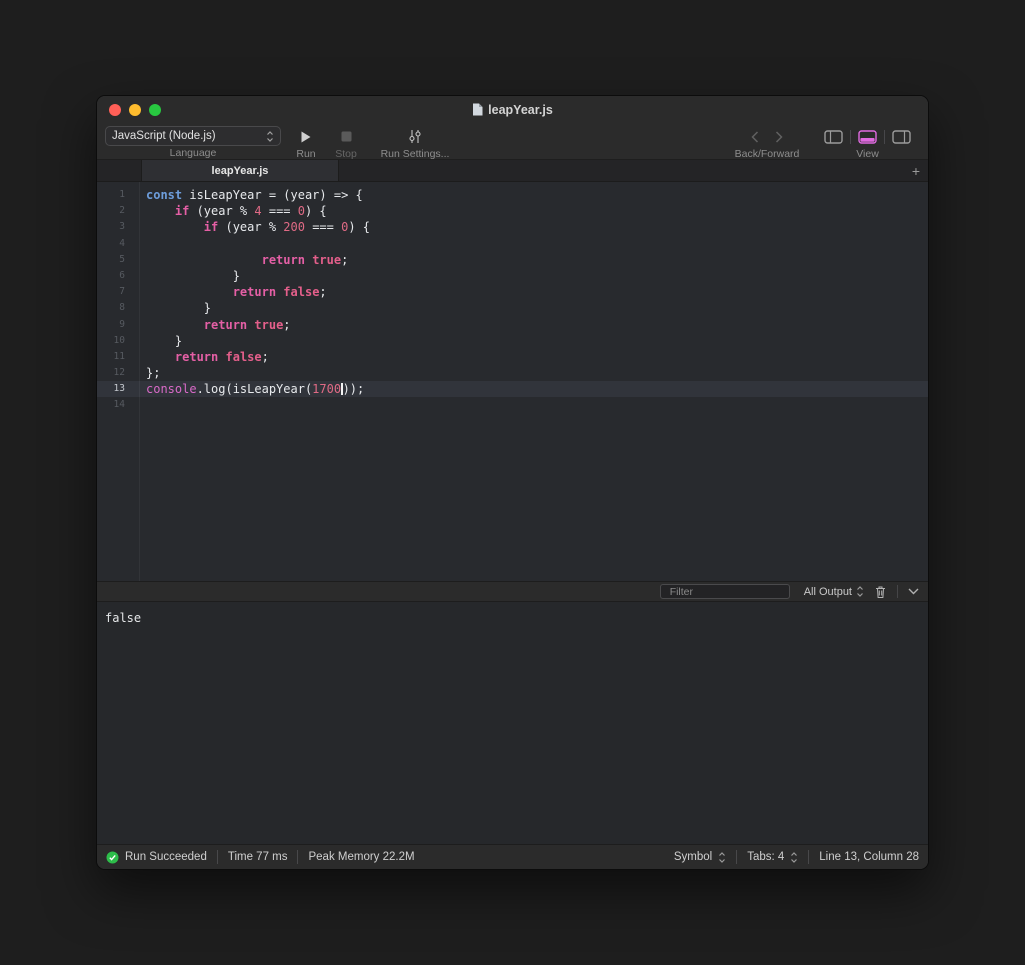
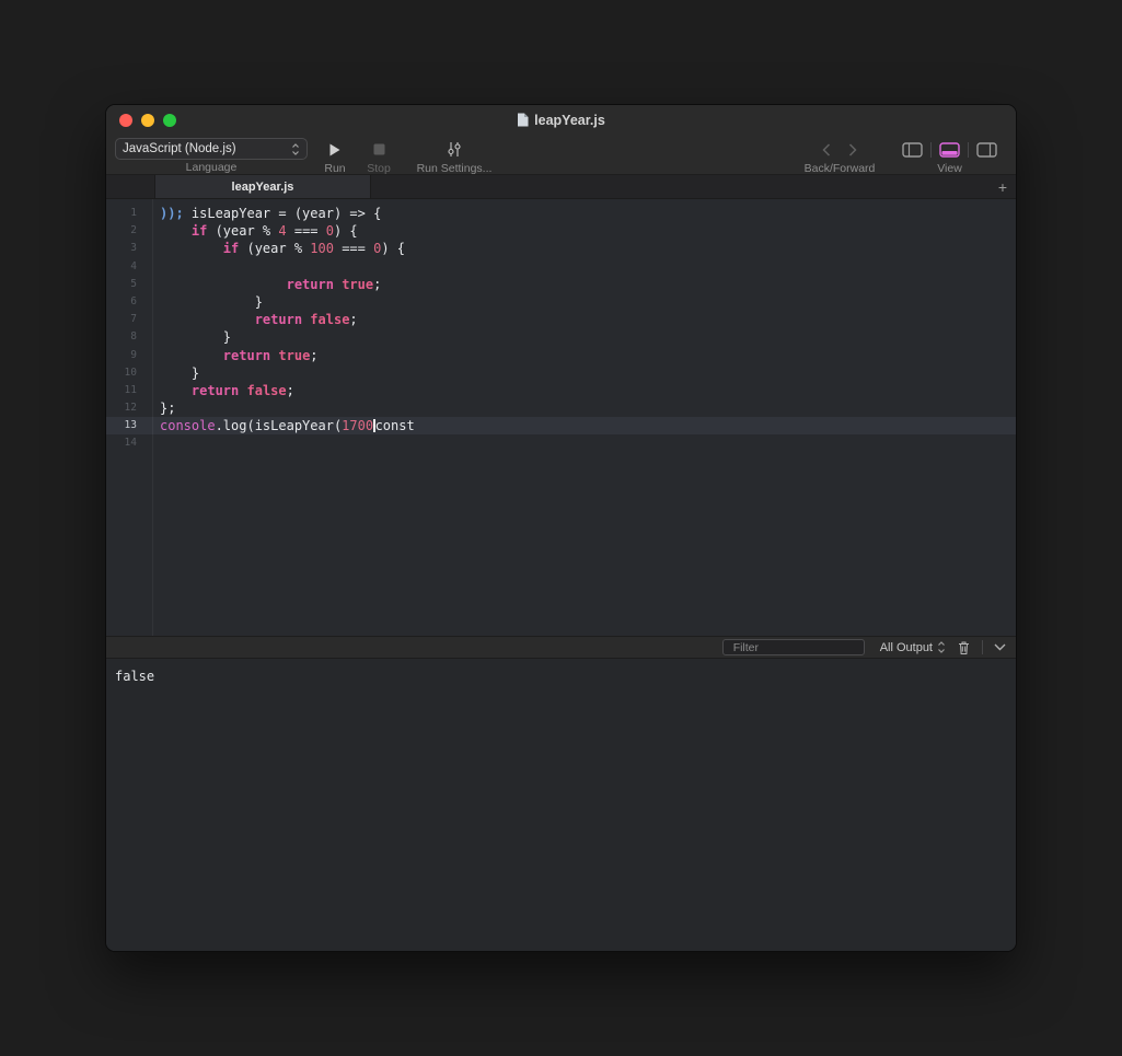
  leapYear.js
  JavaScript (Node.js)
  Language
  Run
  Stop
  Run Settings...
  Back/Forward
  View
  leapYear.js
  +
  1
- const isLeapYear = (year) => {
+ )); isLeapYear = (year) => {
  2
  if (year % 4 === 0) {
  3
- if (year % 200 === 0) {
+ if (year % 100 === 0) {
  4
  5
  return true;
  6
  }
  7
  return false;
  8
  }
  9
  return true;
  10
  }
  11
  return false;
  12
  };
  13
- console.log(isLeapYear(1700));
+ console.log(isLeapYear(1700const
  14
  Filter
  All Output
  false
- Run Succeeded
- Time 77 ms
- Peak Memory 22.2M
- Symbol
- Tabs: 4
- Line 13, Column 28
